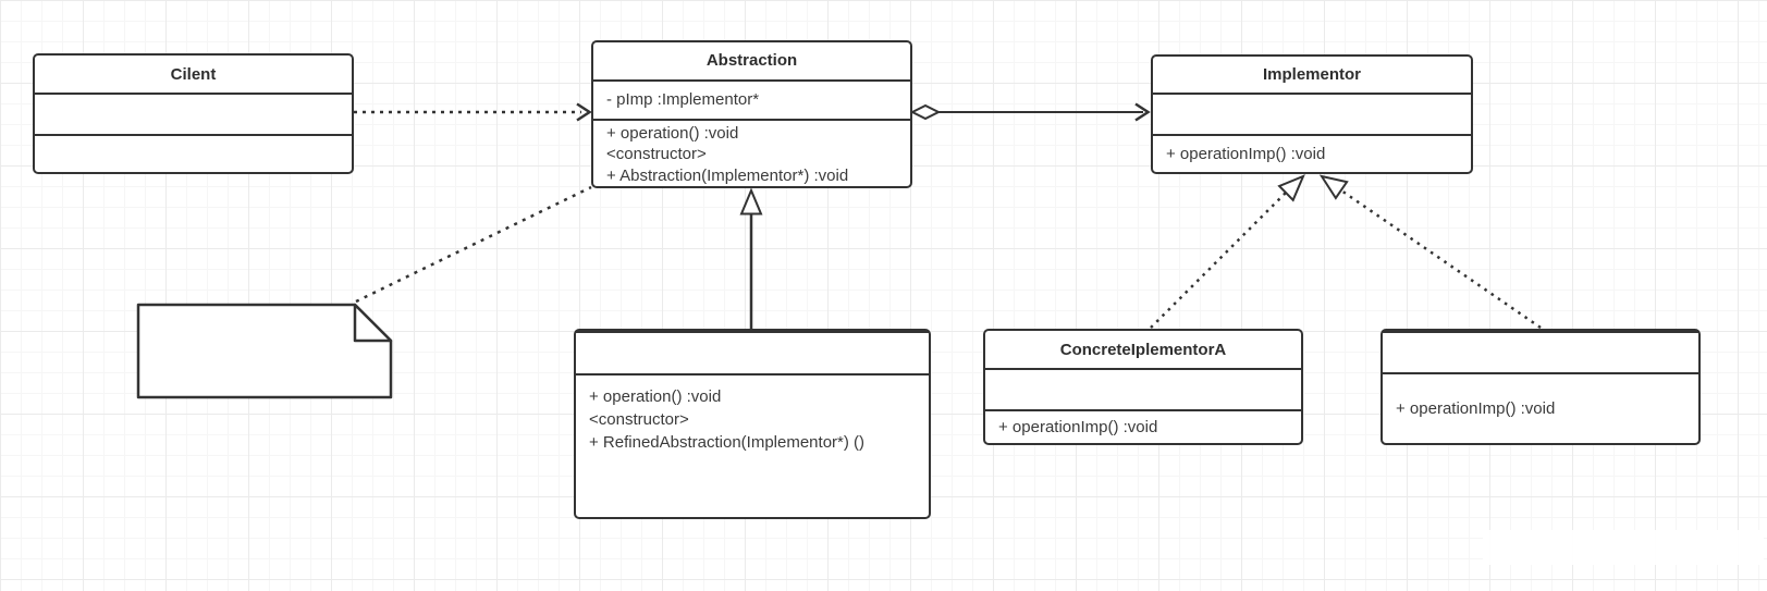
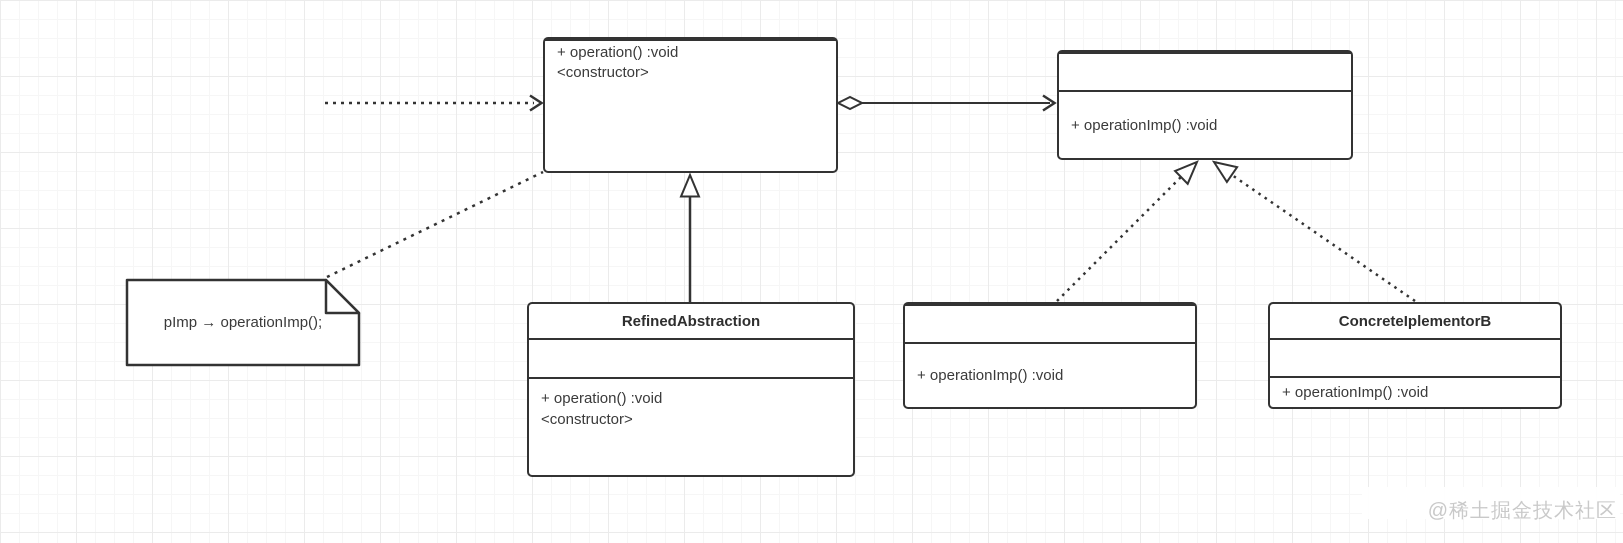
- Cilent
- Abstraction
- - pImp :Implementor*
  + operation() :void
  <constructor>
- + Abstraction(Implementor*) :void
- Implementor
  + operationImp() :void
+ RefinedAbstraction
  + operation() :void
  <constructor>
- + RefinedAbstraction(Implementor*) ()
- ConcreteIplementorA
  + operationImp() :void
+ ConcreteIplementorB
  + operationImp() :void
+ pImp → operationImp();
+ @稀土掘金技术社区
